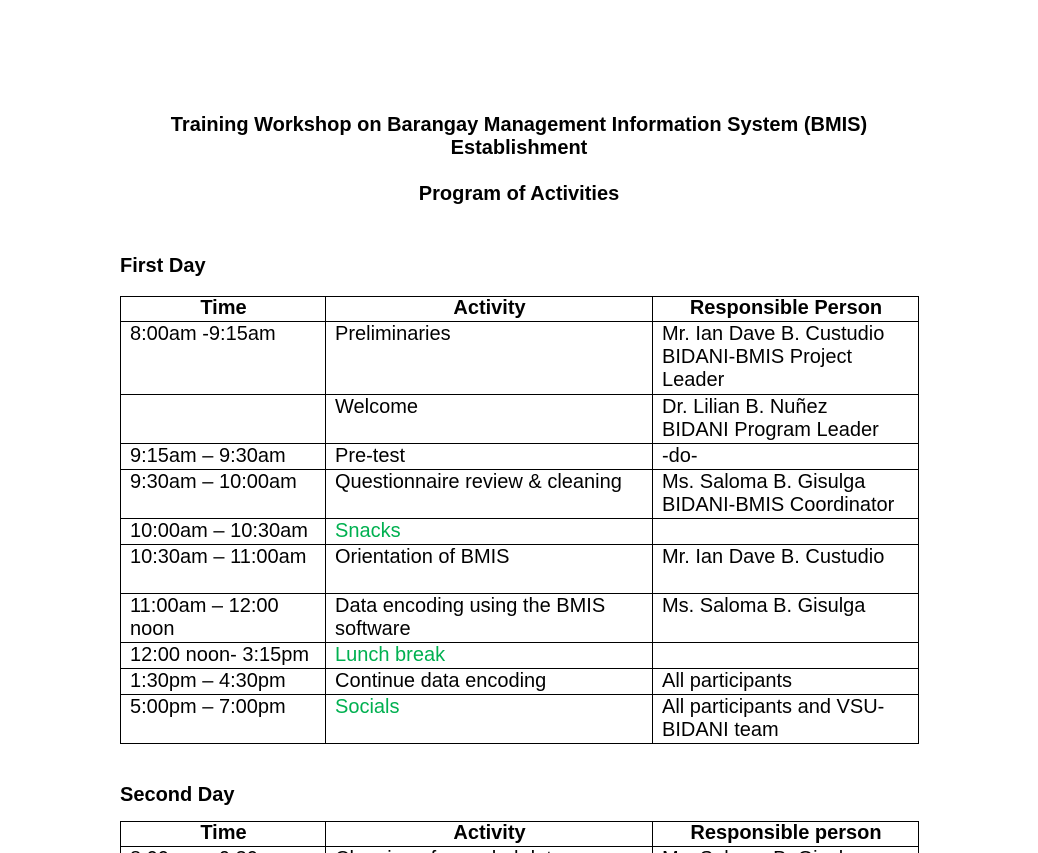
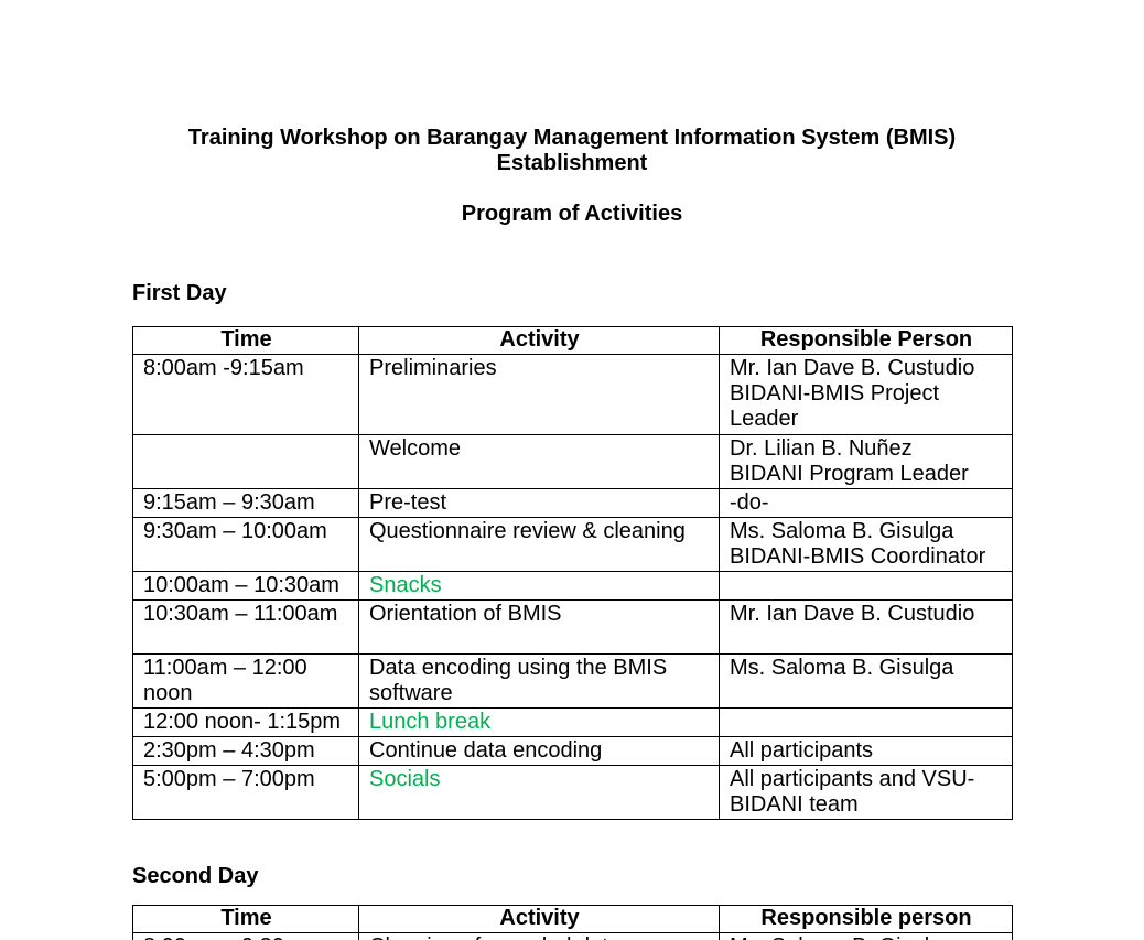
  Training Workshop on Barangay Management Information System (BMIS) Establishment
  Program of Activities
  First Day
  Time	Activity	Responsible Person
  8:00am -9:15am	Preliminaries	Mr. Ian Dave B. Custudio BIDANI-BMIS Project Leader
  	Welcome	Dr. Lilian B. Nuñez BIDANI Program Leader
  9:15am – 9:30am	Pre-test	-do-
  9:30am – 10:00am	Questionnaire review & cleaning	Ms. Saloma B. Gisulga BIDANI-BMIS Coordinator
  10:00am – 10:30am	Snacks
  10:30am – 11:00am	Orientation of BMIS	Mr. Ian Dave B. Custudio
  11:00am – 12:00 noon	Data encoding using the BMIS software	Ms. Saloma B. Gisulga
- 12:00 noon- 3:15pm	Lunch break
+ 12:00 noon- 1:15pm	Lunch break
- 1:30pm – 4:30pm	Continue data encoding	All participants
+ 2:30pm – 4:30pm	Continue data encoding	All participants
  5:00pm – 7:00pm	Socials	All participants and VSU-BIDANI team
  Second Day
  Time	Activity	Responsible person
